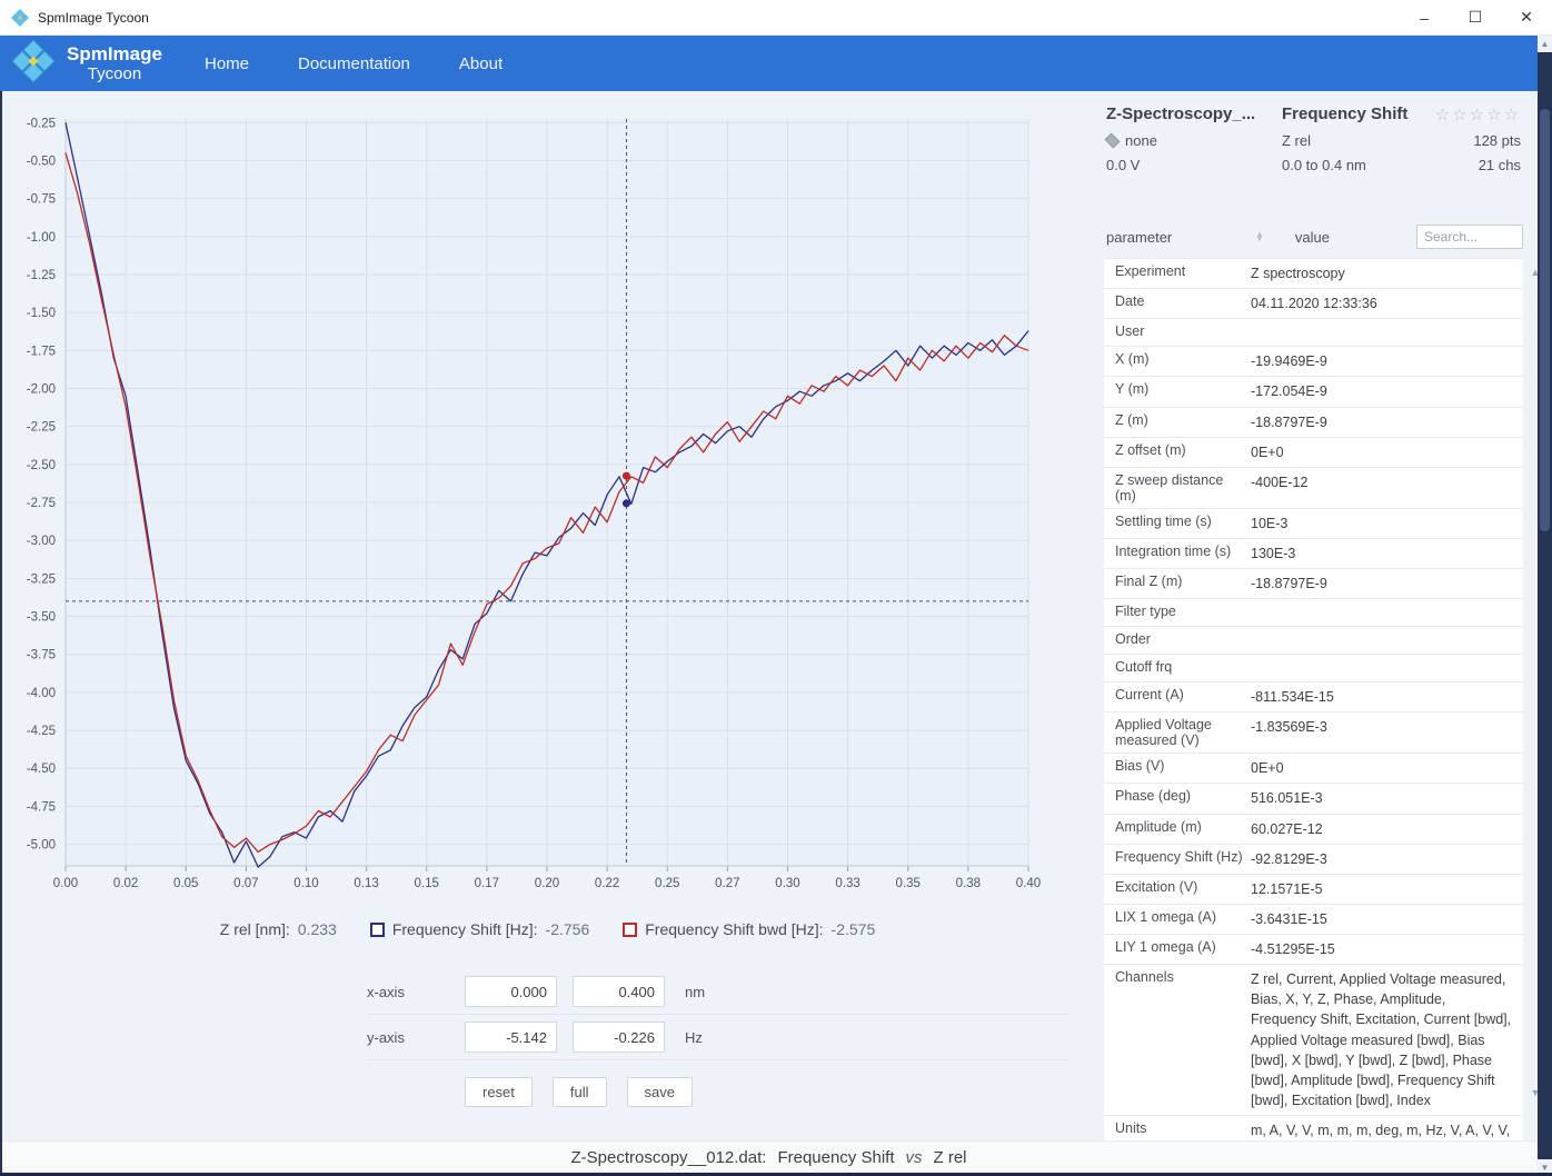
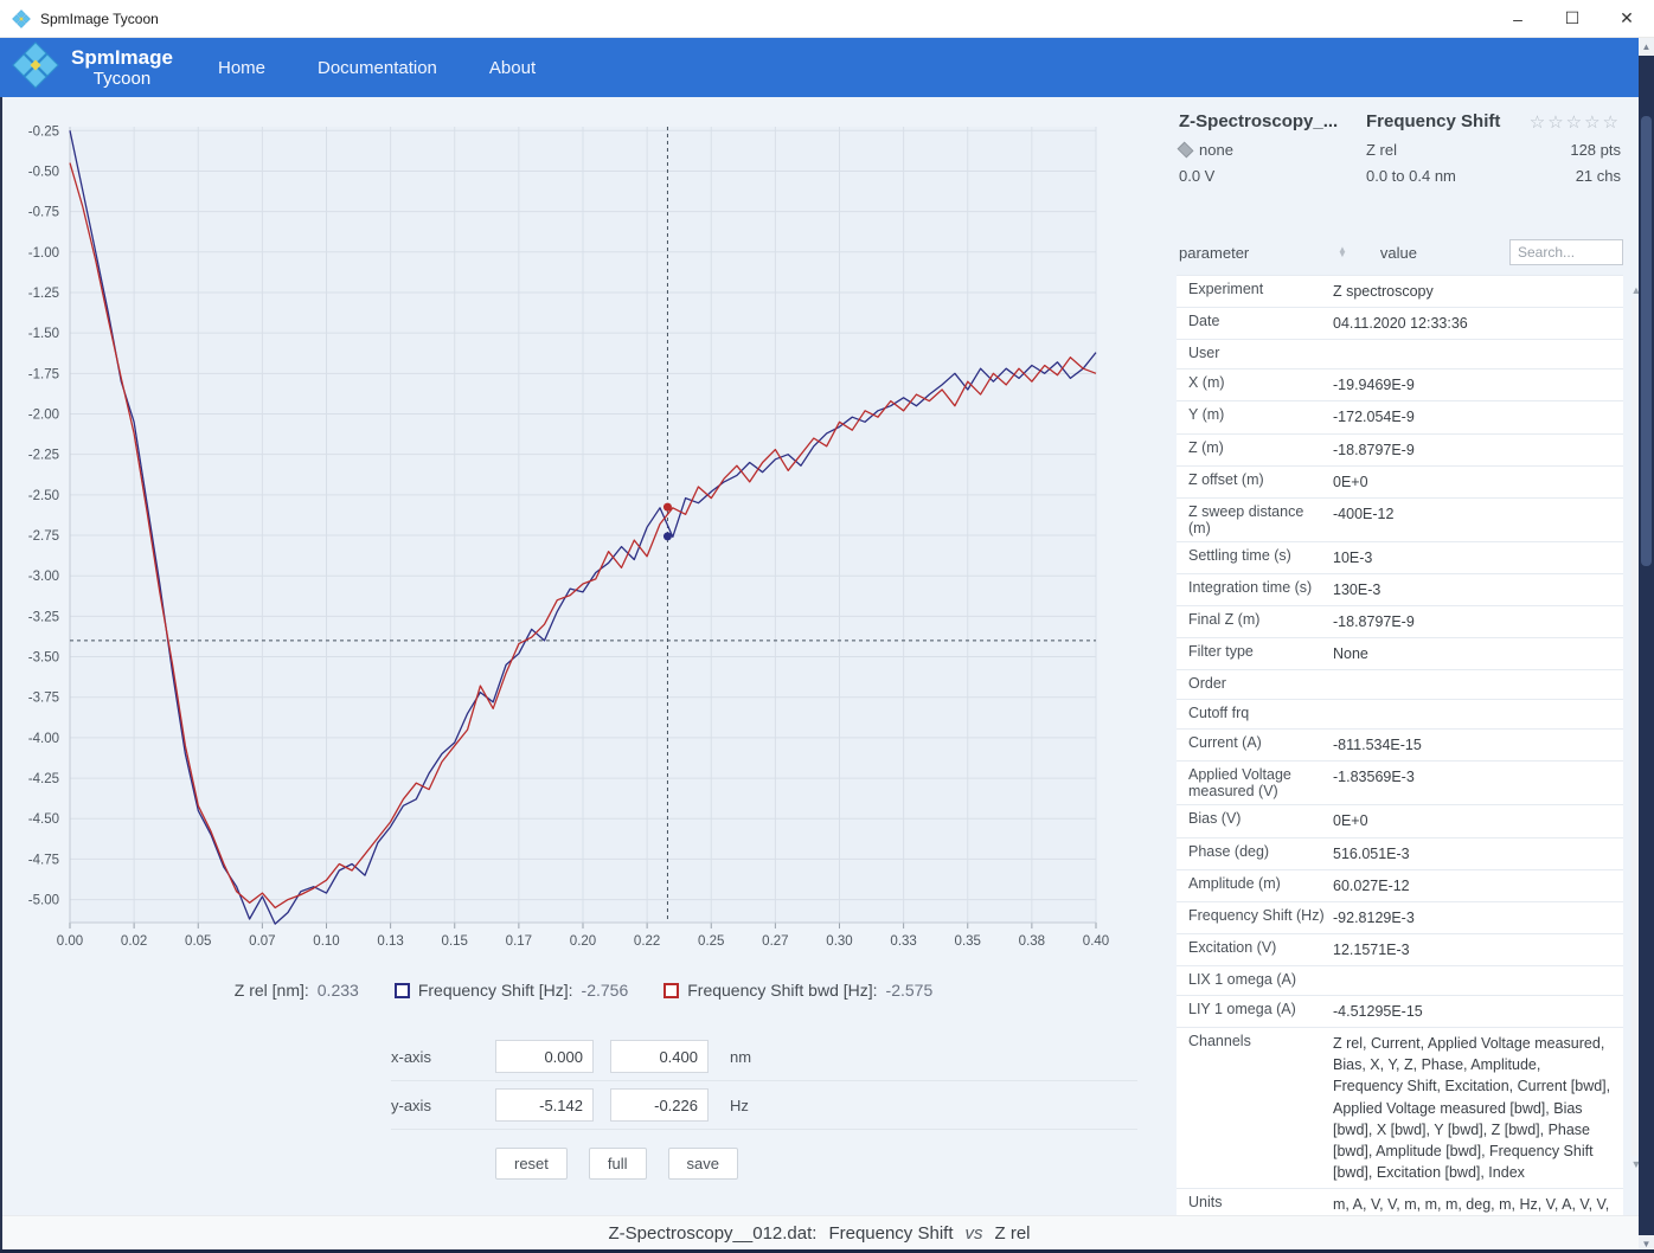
  SpmImage Tycoon
  –
  ☐
  ✕
  SpmImage
  Tycoon
  Home
  Documentation
  About
  0.00
  0.02
  0.05
  0.07
  0.10
  0.13
  0.15
  0.17
  0.20
  0.22
  0.25
  0.27
  0.30
  0.33
  0.35
  0.38
  0.40
  -0.25
  -0.50
  -0.75
  -1.00
  -1.25
  -1.50
  -1.75
  -2.00
  -2.25
  -2.50
  -2.75
  -3.00
  -3.25
  -3.50
  -3.75
  -4.00
  -4.25
  -4.50
  -4.75
  -5.00
  Z rel [nm]:
  0.233
  Frequency Shift [Hz]:
  -2.756
  Frequency Shift bwd [Hz]:
  -2.575
  x-axis
  0.000
  0.400
  nm
  y-axis
  -5.142
  -0.226
  Hz
  reset
  full
  save
  Z-Spectroscopy_...
  Frequency Shift
  ☆☆☆☆☆
  none
  Z rel
  128 pts
  0.0 V
  0.0 to 0.4 nm
  21 chs
  parameter
  ▲
  ▼
  value
  Search...
  Experiment
  Z spectroscopy
  Date
  04.11.2020 12:33:36
  User
  X (m)
  -19.9469E-9
  Y (m)
  -172.054E-9
  Z (m)
  -18.8797E-9
  Z offset (m)
  0E+0
  Z sweep distance (m)
  -400E-12
  Settling time (s)
  10E-3
  Integration time (s)
  130E-3
  Final Z (m)
  -18.8797E-9
  Filter type
+ None
  Order
  Cutoff frq
  Current (A)
  -811.534E-15
  Applied Voltage measured (V)
  -1.83569E-3
  Bias (V)
  0E+0
  Phase (deg)
  516.051E-3
  Amplitude (m)
  60.027E-12
  Frequency Shift (Hz)
  -92.8129E-3
  Excitation (V)
- 12.1571E-5
+ 12.1571E-3
  LIX 1 omega (A)
- -3.6431E-15
  LIY 1 omega (A)
  -4.51295E-15
  Channels
  Z rel, Current, Applied Voltage measured, Bias, X, Y, Z, Phase, Amplitude, Frequency Shift, Excitation, Current [bwd], Applied Voltage measured [bwd], Bias [bwd], X [bwd], Y [bwd], Z [bwd], Phase [bwd], Amplitude [bwd], Frequency Shift [bwd], Excitation [bwd], Index
  Units
  ▲
  ▼
  Z-Spectroscopy__012.dat:
  Frequency Shift
  vs
  Z rel
  ▲
  ▼
